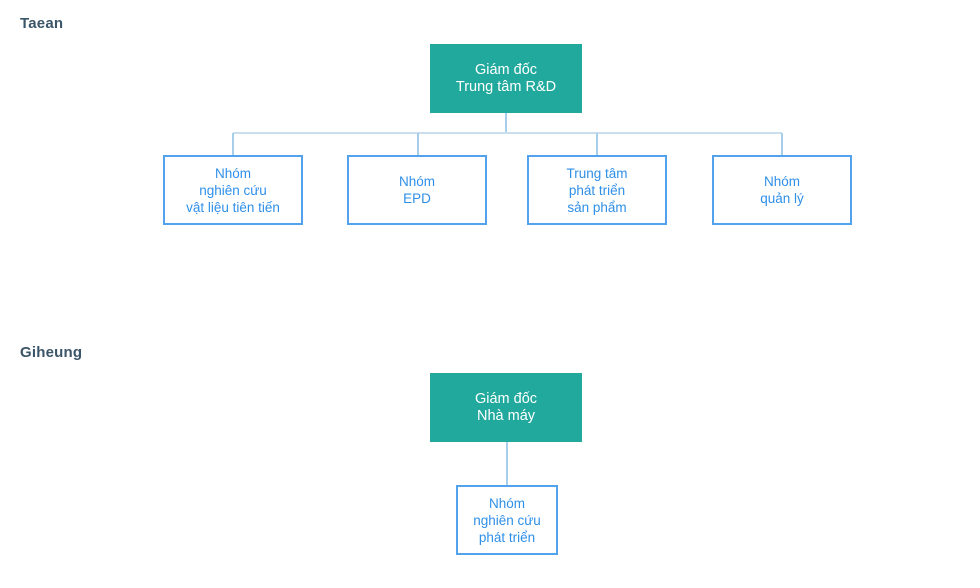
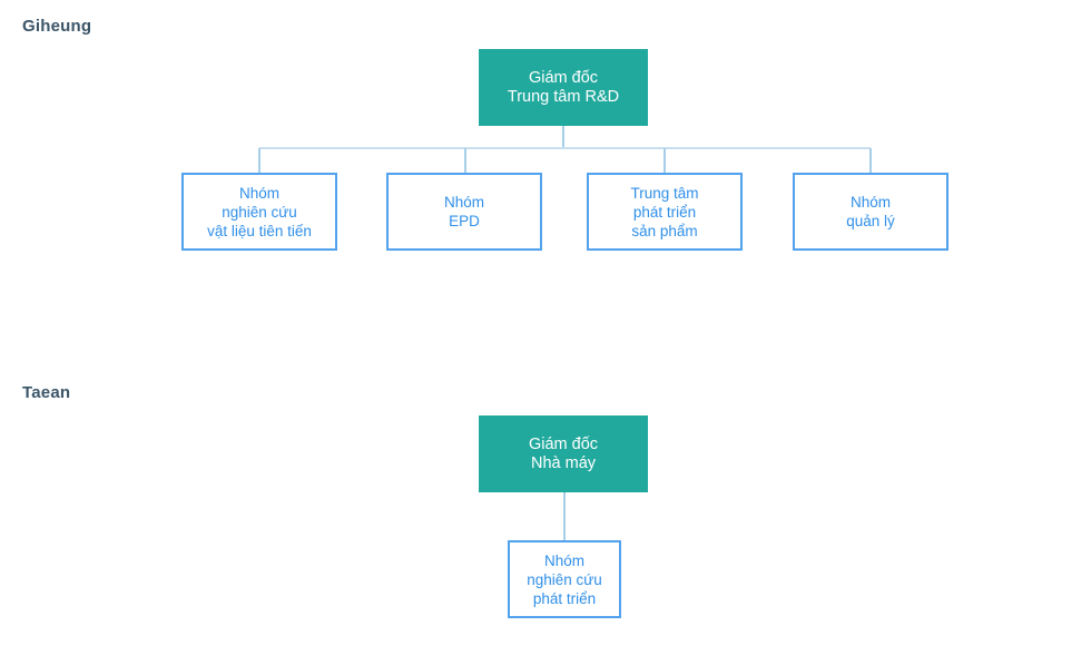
- Taean
+ Giheung
  Giám đốc
  Trung tâm R&D
  Nhóm
  nghiên cứu
  vật liệu tiên tiến
  Nhóm
  EPD
  Trung tâm
  phát triển
  sản phẩm
  Nhóm
  quản lý
- Giheung
+ Taean
  Giám đốc
  Nhà máy
  Nhóm
  nghiên cứu
  phát triển
